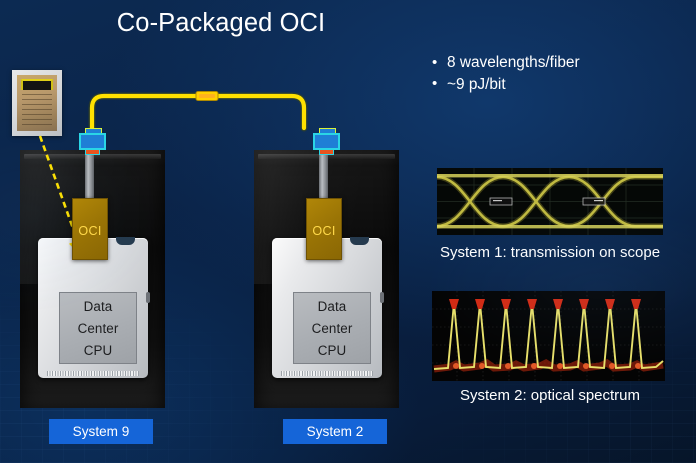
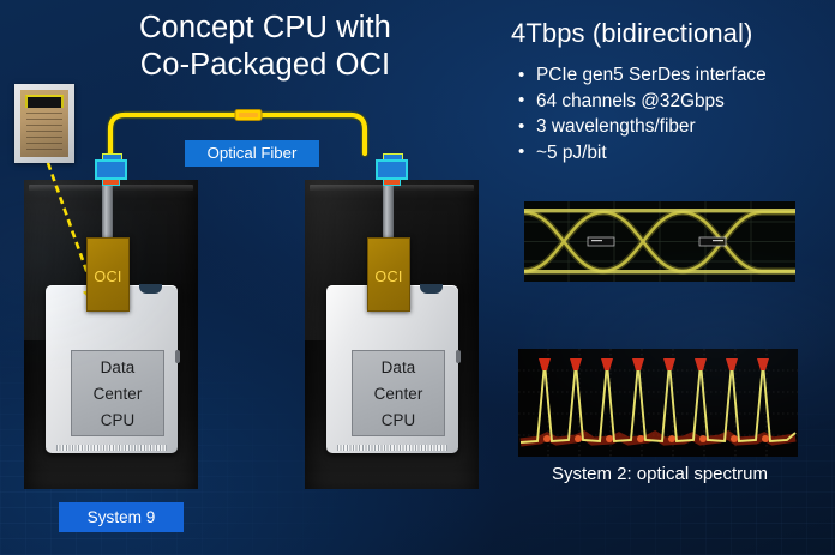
+ Concept CPU with
  Co-Packaged OCI
+ 4Tbps (bidirectional)
+ PCIe gen5 SerDes interface
+ 64 channels @32Gbps
- 8 wavelengths/fiber
+ 3 wavelengths/fiber
- ~9 pJ/bit
+ ~5 pJ/bit
+ Optical Fiber
  Data
  Center
  CPU
  OCI
  System 9
  Data
  Center
  CPU
  OCI
- System 2
- System 1: transmission on scope
  System 2: optical spectrum
